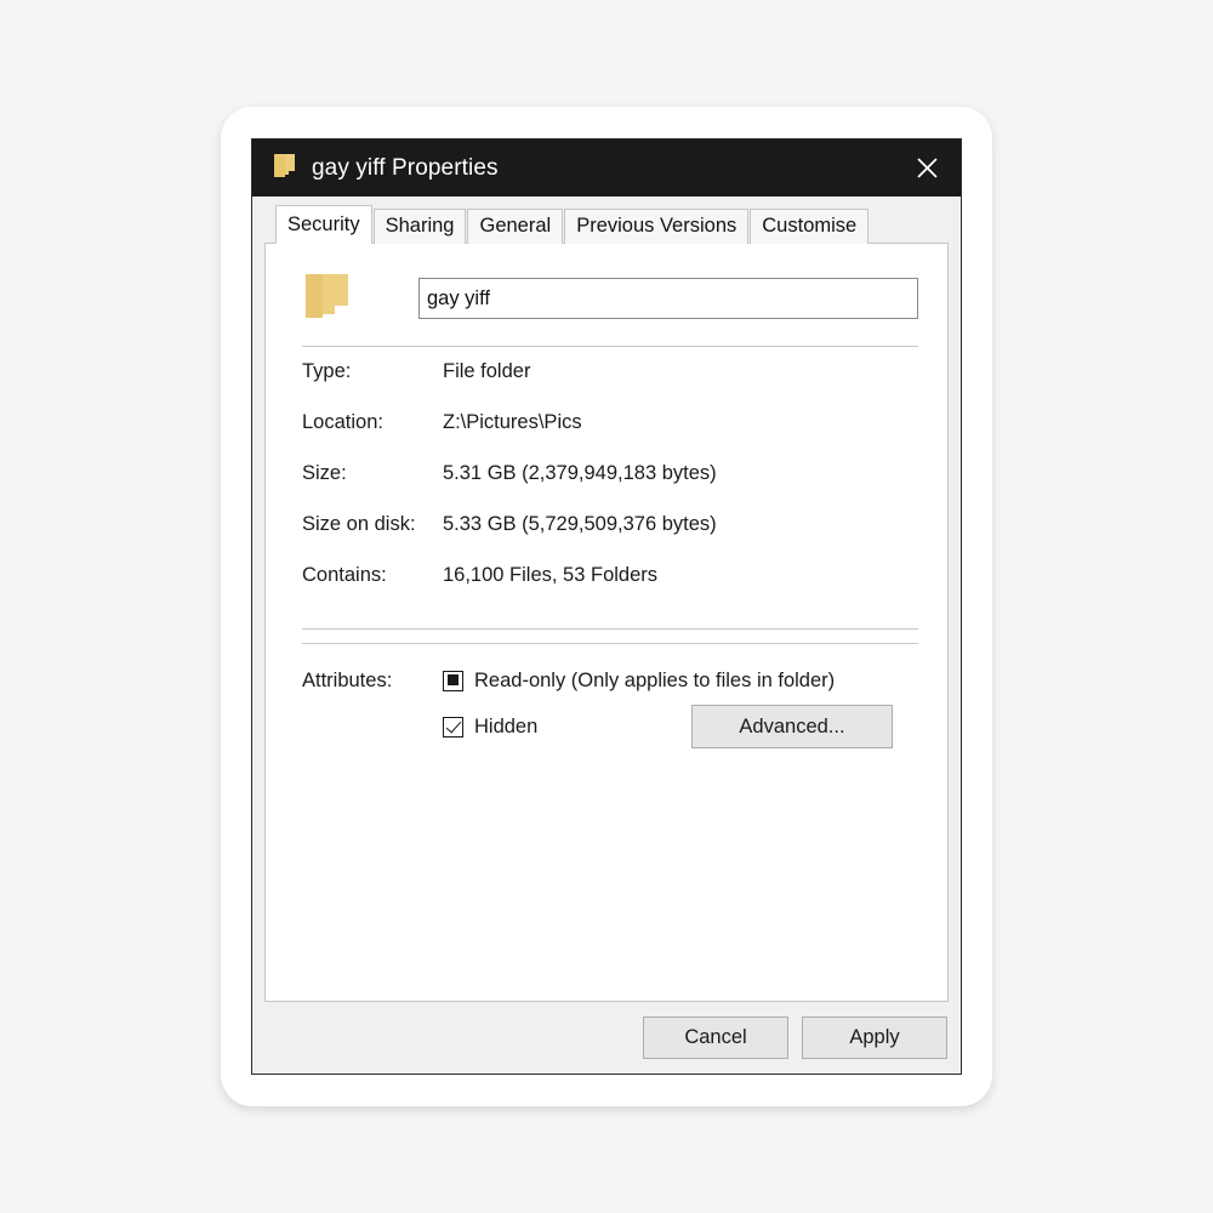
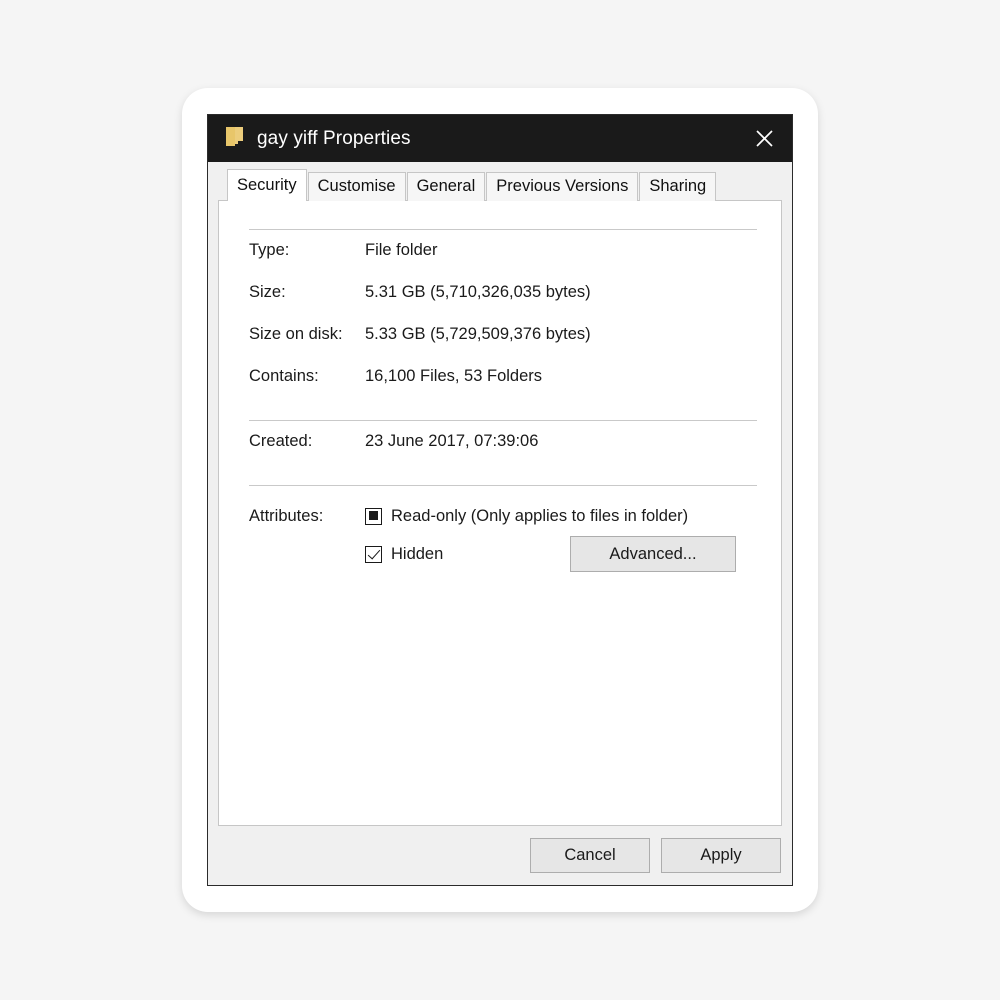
  gay yiff Properties
  Security
- Sharing
+ Customise
  General
  Previous Versions
- Customise
+ Sharing
- gay yiff
  Type:
  File folder
- Location:
- Z:\Pictures\Pics
  Size:
- 5.31 GB (2,379,949,183 bytes)
+ 5.31 GB (5,710,326,035 bytes)
  Size on disk:
  5.33 GB (5,729,509,376 bytes)
  Contains:
  16,100 Files, 53 Folders
+ Created:
+ 23 June 2017, 07:39:06
  Attributes:
  Read-only (Only applies to files in folder)
  Hidden
  Advanced...
  Cancel
  Apply
